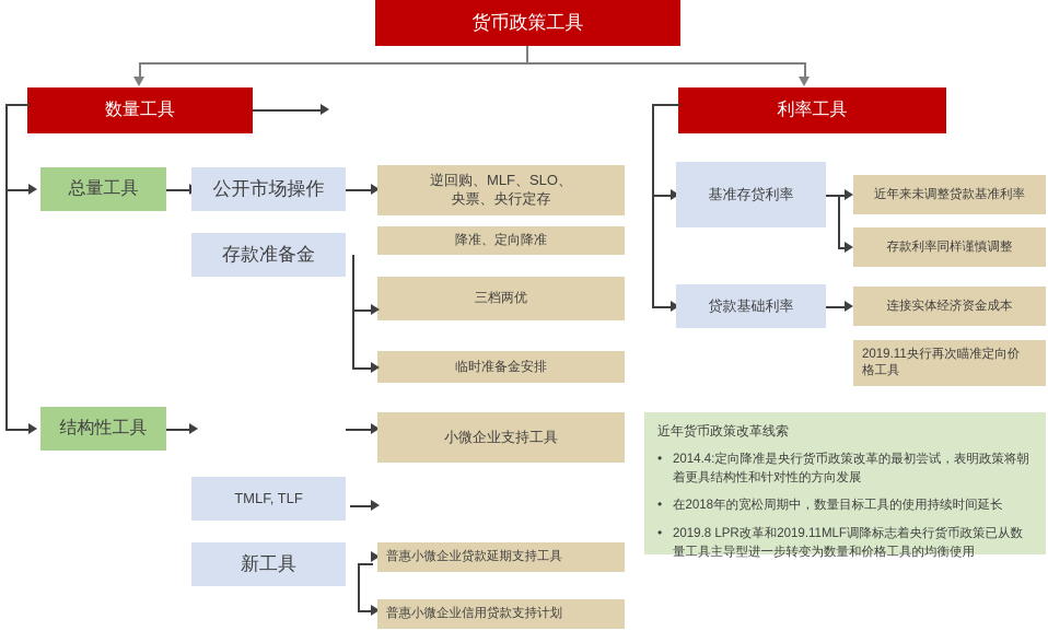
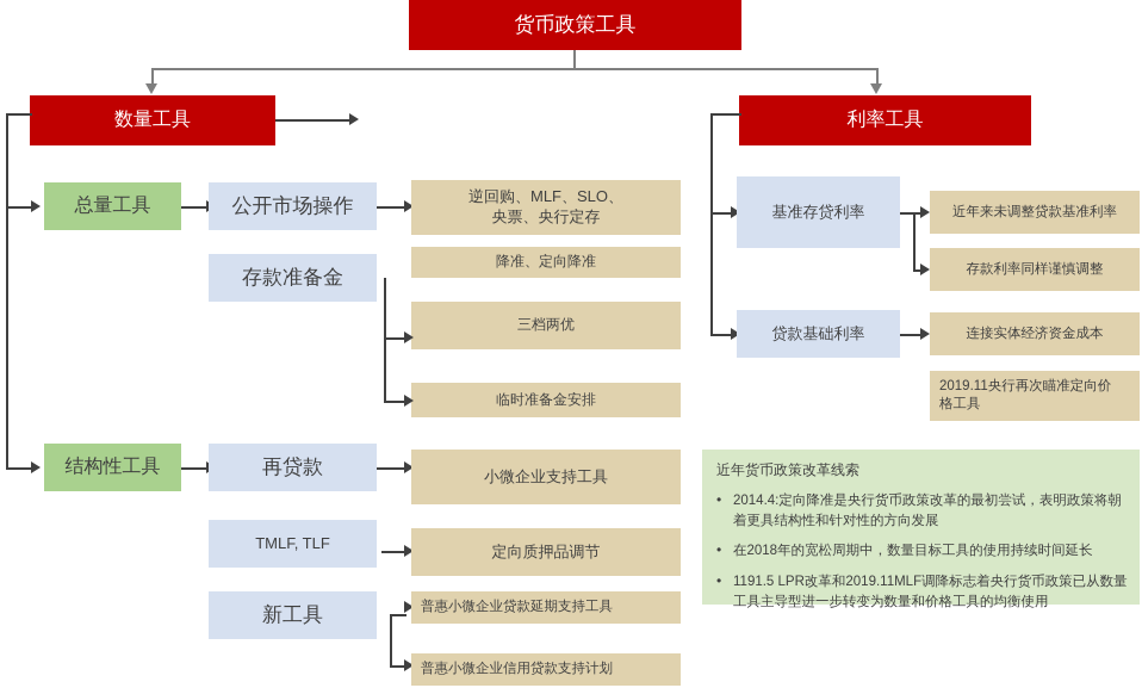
  货币政策工具
  数量工具
  总量工具
  结构性工具
  公开市场操作
  存款准备金
  逆回购、MLF、SLO、
  央票、央行定存
  降准、定向降准
  三档两优
  临时准备金安排
+ 再贷款
  TMLF, TLF
  新工具
  小微企业支持工具
+ 定向质押品调节
  普惠小微企业贷款延期支持工具
  普惠小微企业信用贷款支持计划
  利率工具
  基准存贷利率
  贷款基础利率
  近年来未调整贷款基准利率
  存款利率同样谨慎调整
  连接实体经济资金成本
  2019.11央行再次瞄准定向价
  格工具
  近年货币政策改革线索
  •
  2014.4:定向降准是央行货币政策改革的最初尝试，表明政策将朝着更具结构性和针对性的方向发展
  •
  在2018年的宽松周期中，数量目标工具的使用持续时间延长
  •
- 2019.8 LPR改革和2019.11MLF调降标志着央行货币政策已从数量工具主导型进一步转变为数量和价格工具的均衡使用
+ 1191.5 LPR改革和2019.11MLF调降标志着央行货币政策已从数量工具主导型进一步转变为数量和价格工具的均衡使用
